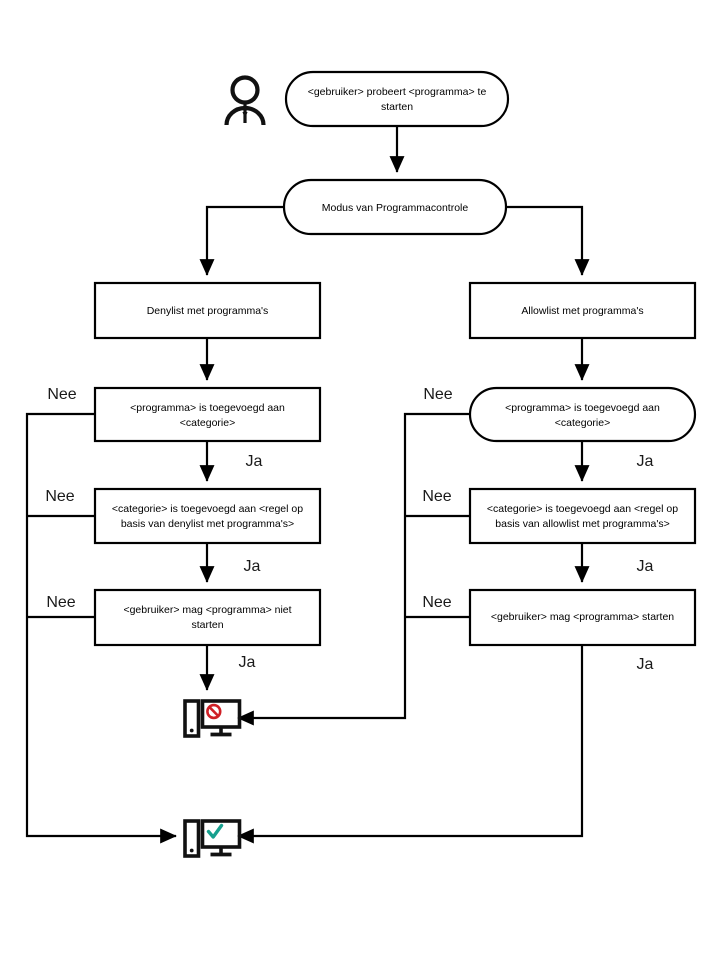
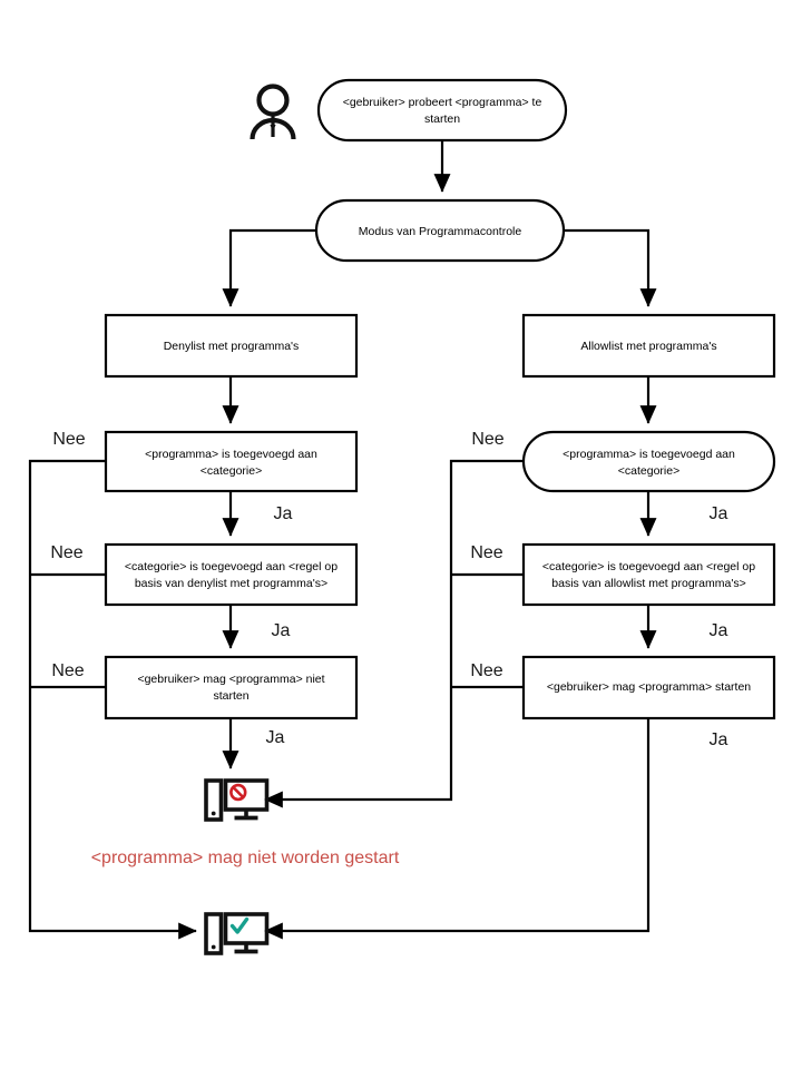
  <gebruiker> probeert <programma> te
  starten
  Modus van Programmacontrole
  Denylist met programma's
  <programma> is toegevoegd aan
  <categorie>
  <categorie> is toegevoegd aan <regel op
  basis van denylist met programma's>
  <gebruiker> mag <programma> niet
  starten
  Allowlist met programma's
  <programma> is toegevoegd aan
  <categorie>
  <categorie> is toegevoegd aan <regel op
  basis van allowlist met programma's>
  <gebruiker> mag <programma> starten
  Nee
  Nee
  Nee
  Ja
  Ja
  Ja
  Nee
  Nee
  Nee
  Ja
  Ja
  Ja
+ <programma> mag niet worden gestart
